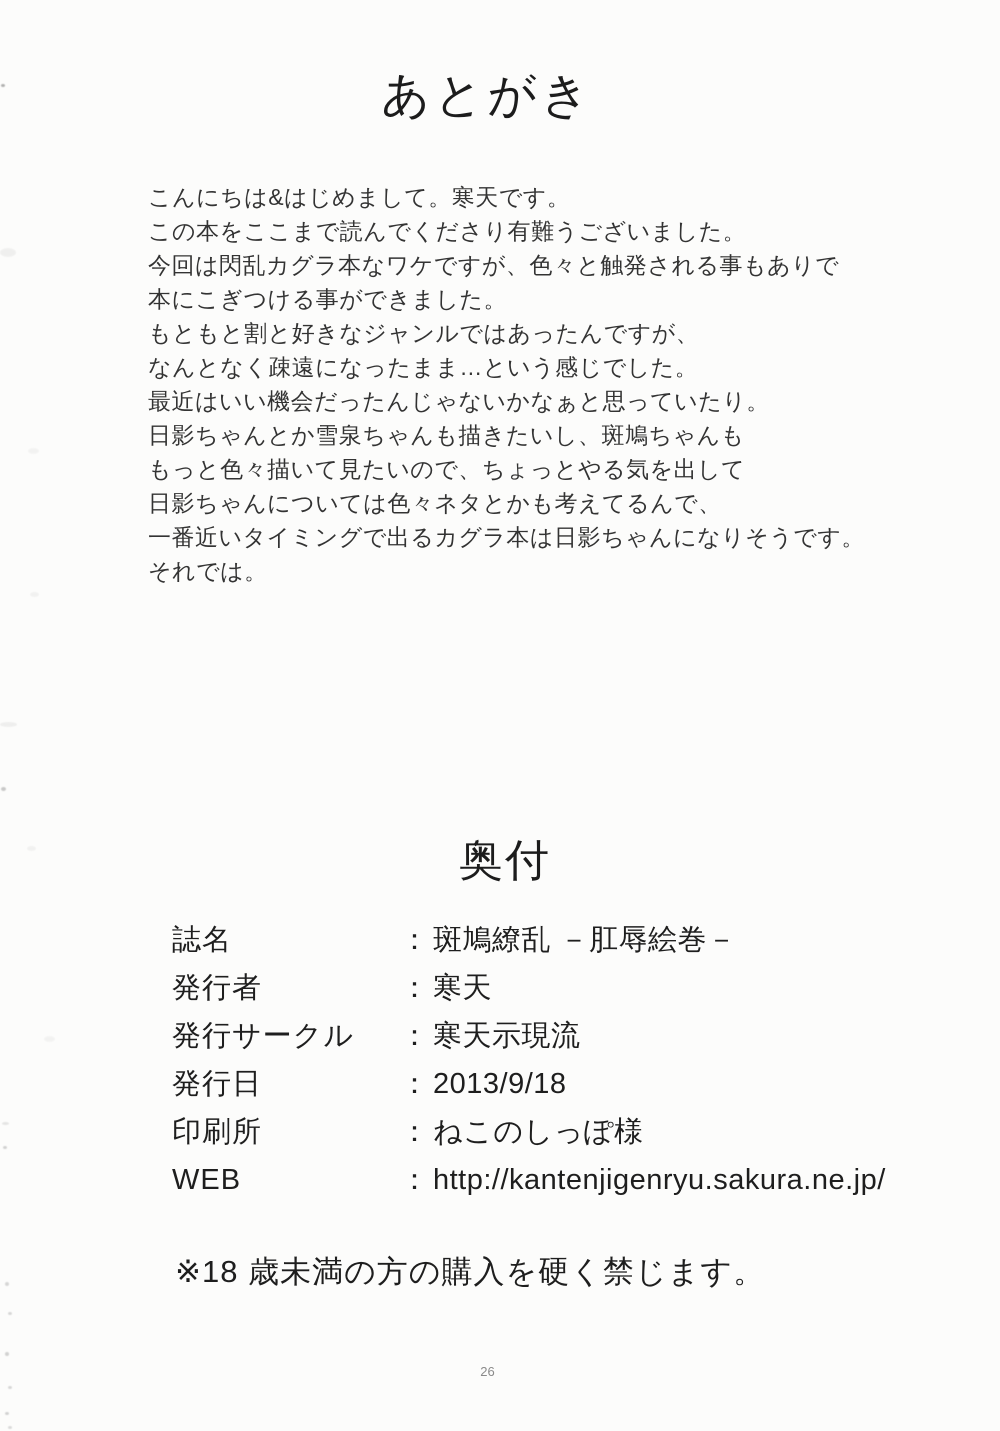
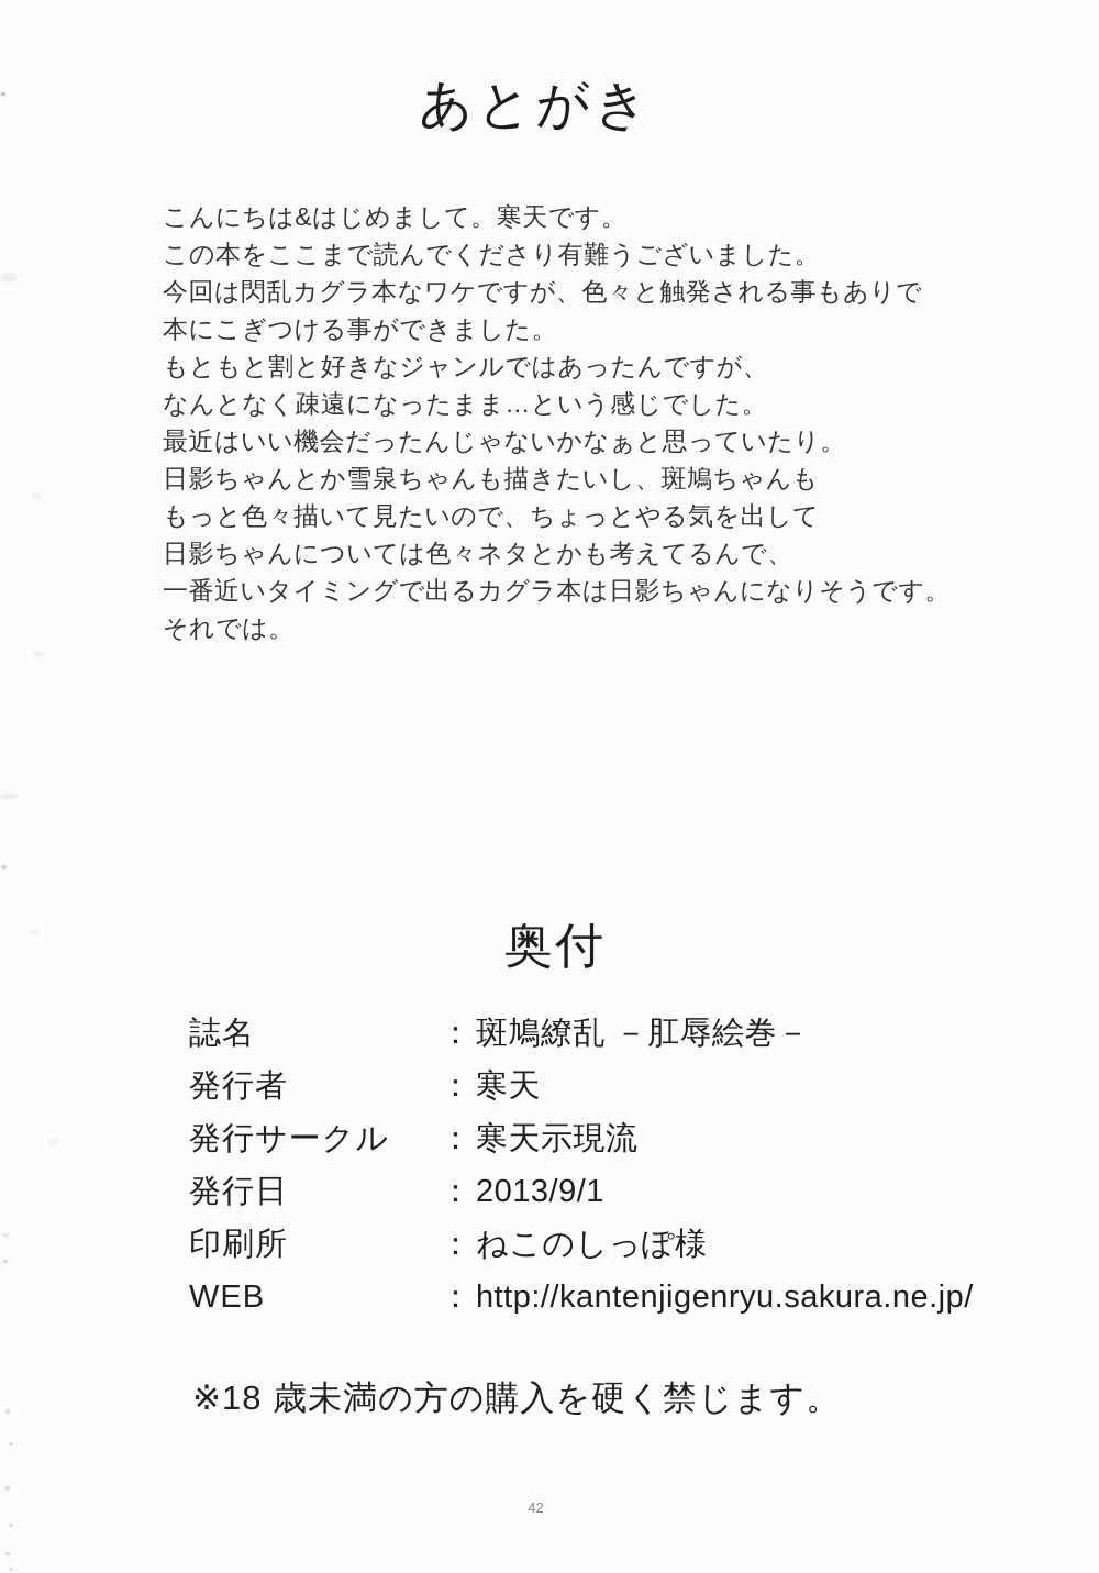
  あとがき
  こんにちは&はじめまして。寒天です。
  この本をここまで読んでくださり有難うございました。
  今回は閃乱カグラ本なワケですが、色々と触発される事もありで
  本にこぎつける事ができました。
  もともと割と好きなジャンルではあったんですが、
  なんとなく疎遠になったまま…という感じでした。
  最近はいい機会だったんじゃないかなぁと思っていたり。
  日影ちゃんとか雪泉ちゃんも描きたいし、斑鳩ちゃんも
  もっと色々描いて見たいので、ちょっとやる気を出して
  日影ちゃんについては色々ネタとかも考えてるんで、
  一番近いタイミングで出るカグラ本は日影ちゃんになりそうです。
  それでは。
  奥付
  誌名
  ：
  斑鳩繚乱 －肛辱絵巻－
  発行者
  ：
  寒天
  発行サークル
  ：
  寒天示現流
  発行日
  ：
- 2013/9/18
+ 2013/9/1
  印刷所
  ：
  ねこのしっぽ様
  WEB
  ：
  http://kantenjigenryu.sakura.ne.jp/
  ※18 歳未満の方の購入を硬く禁じます。
- 26
+ 42
